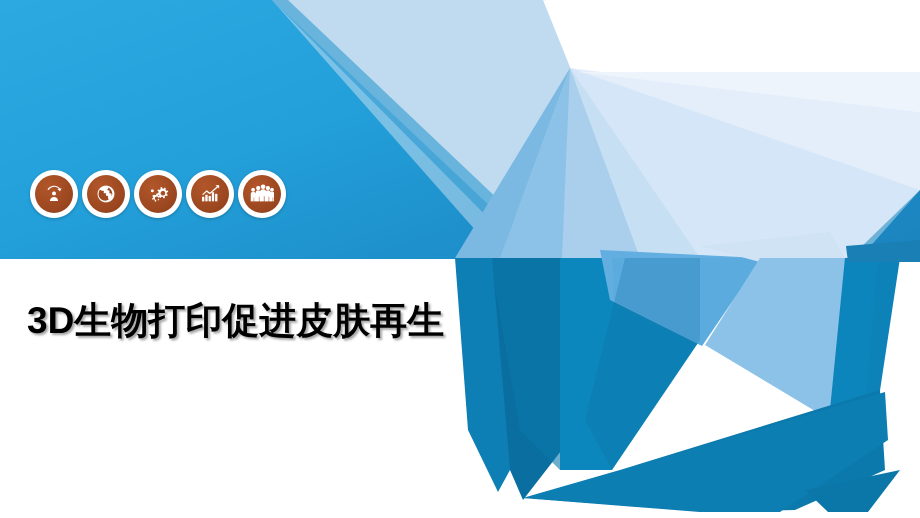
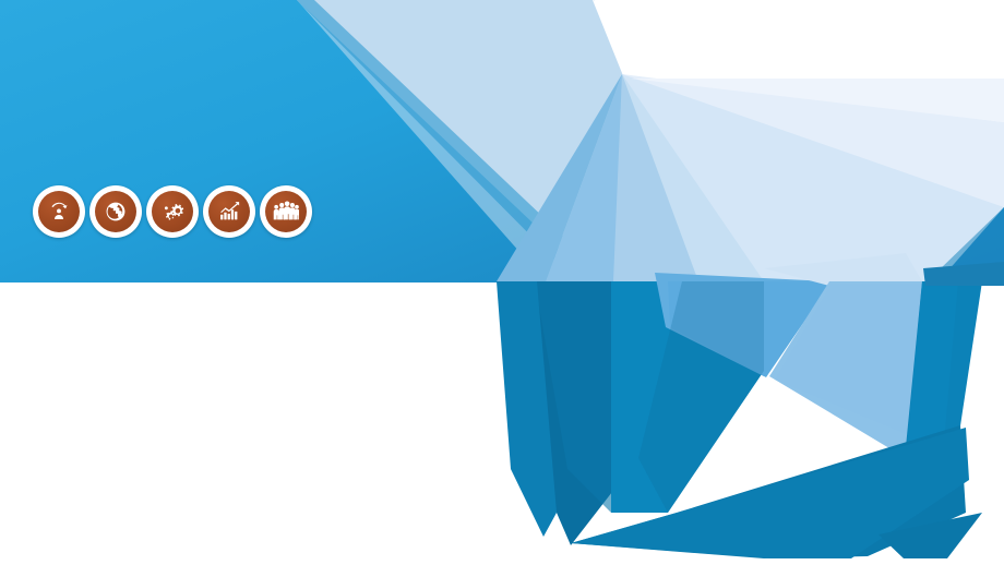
- 3D生物打印促进皮肤再生
